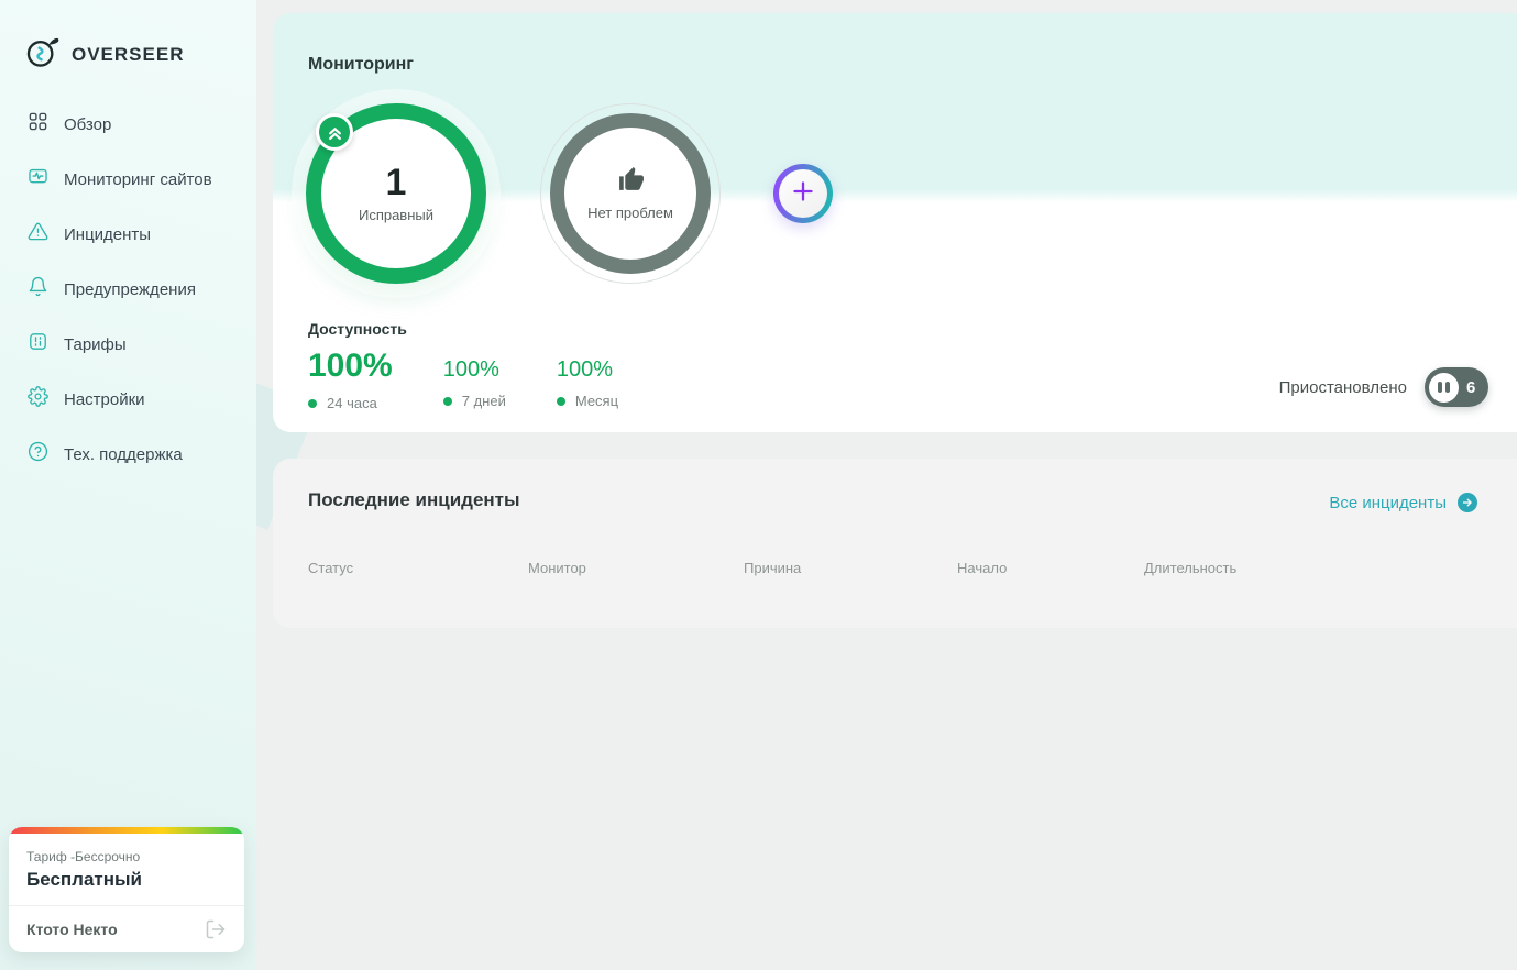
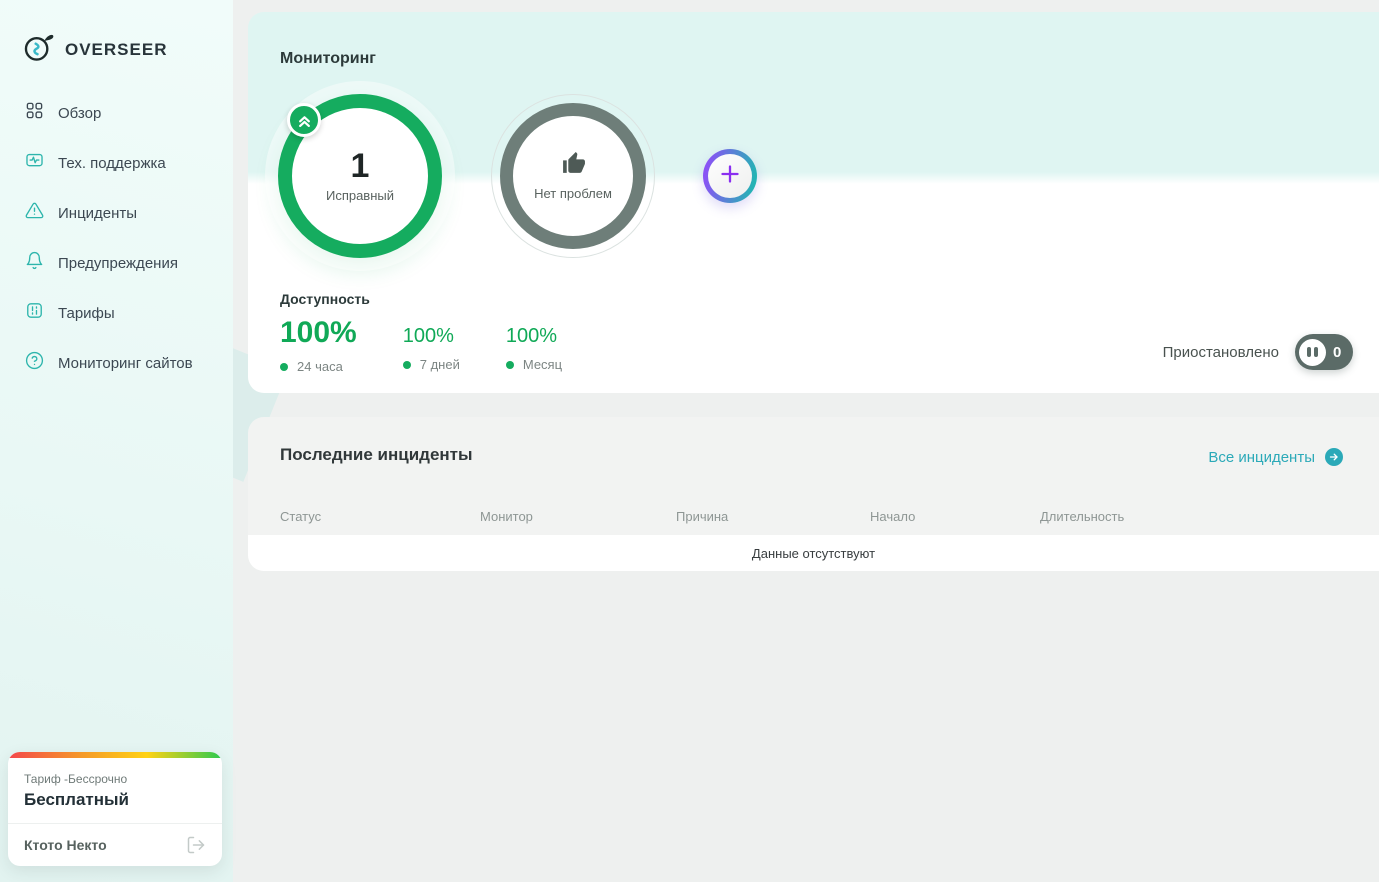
  OVERSEER
  Обзор
- Мониторинг сайтов
+ Тех. поддержка
  Инциденты
  Предупреждения
  Тарифы
- Настройки
- Тех. поддержка
+ Мониторинг сайтов
  Тариф -Бессрочно
  Бесплатный
  Ктото Некто
  Мониторинг
  1
  Исправный
  Нет проблем
  Доступность
  100%
  24 часа
  100%
  7 дней
  100%
  Месяц
  Приостановлено
- 6
+ 0
  Последние инциденты
  Все инциденты
  Статус
  Монитор
  Причина
  Начало
  Длительность
+ Данные отсутствуют
